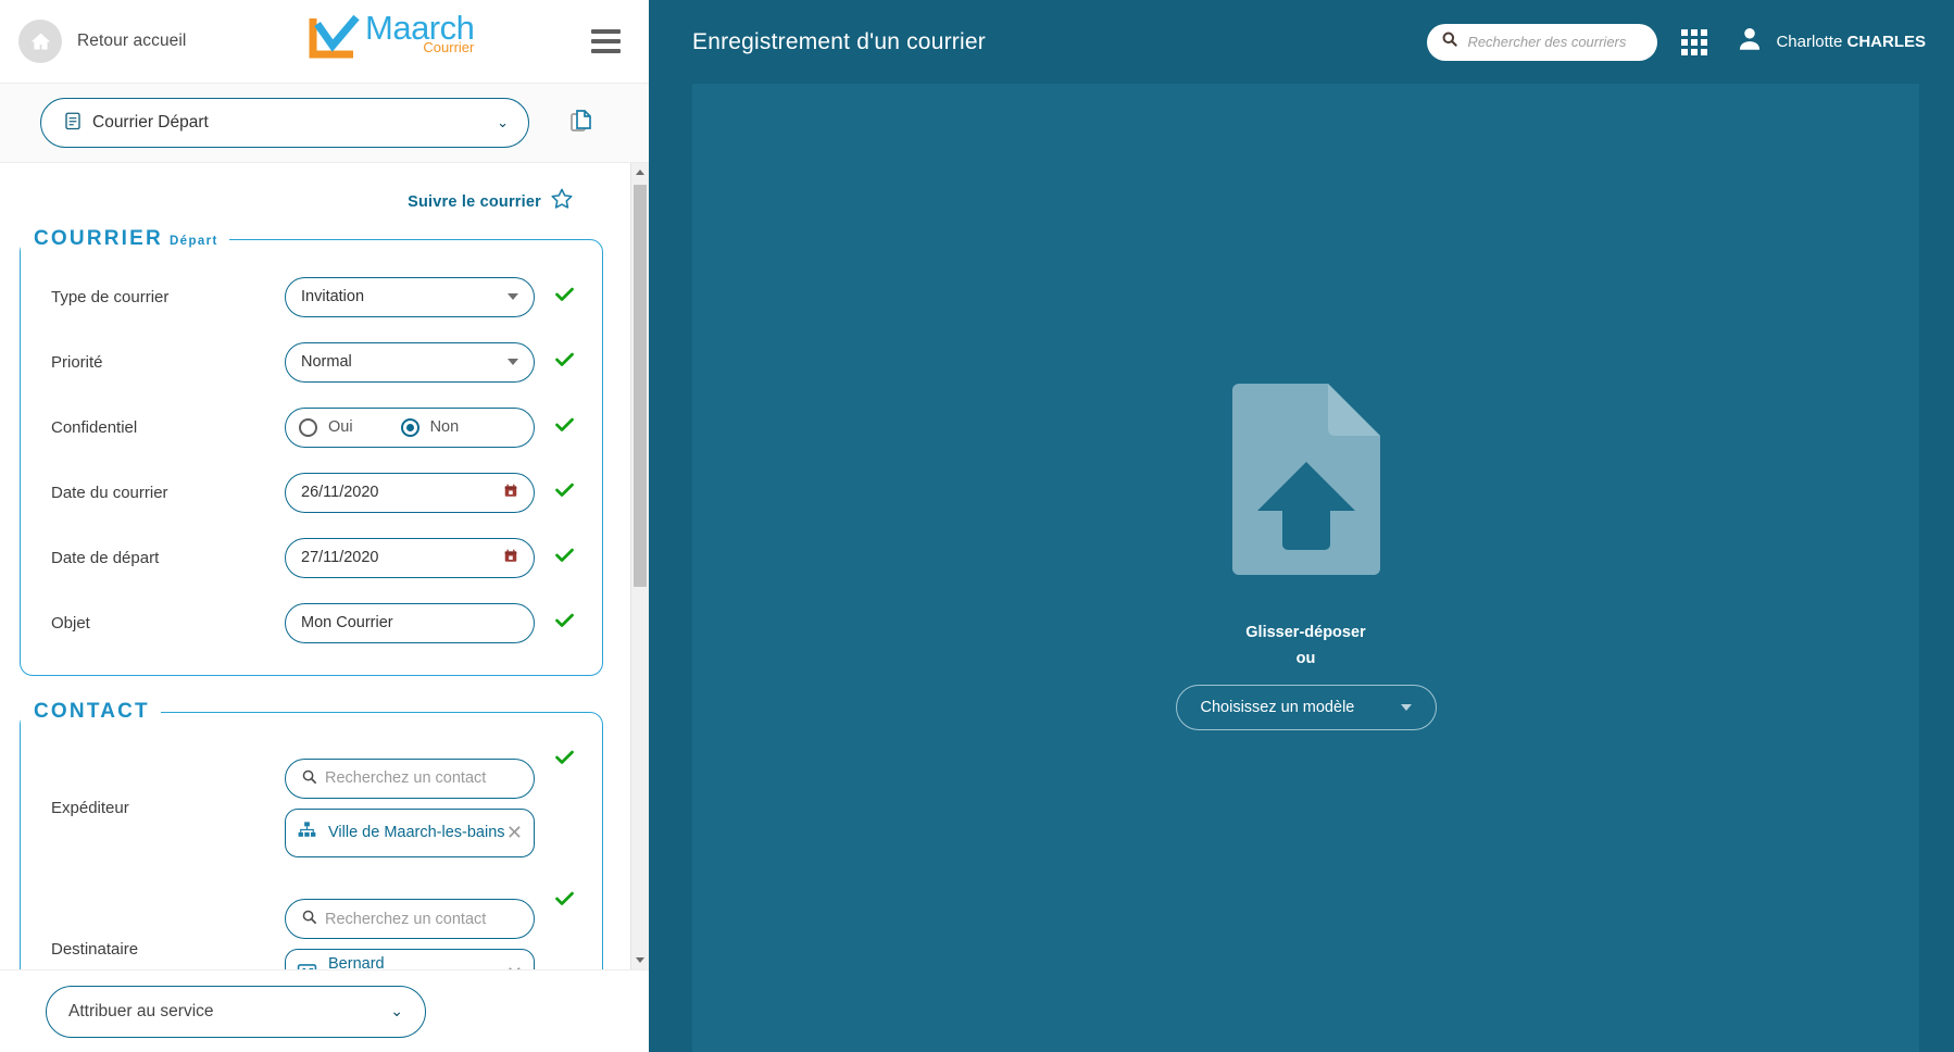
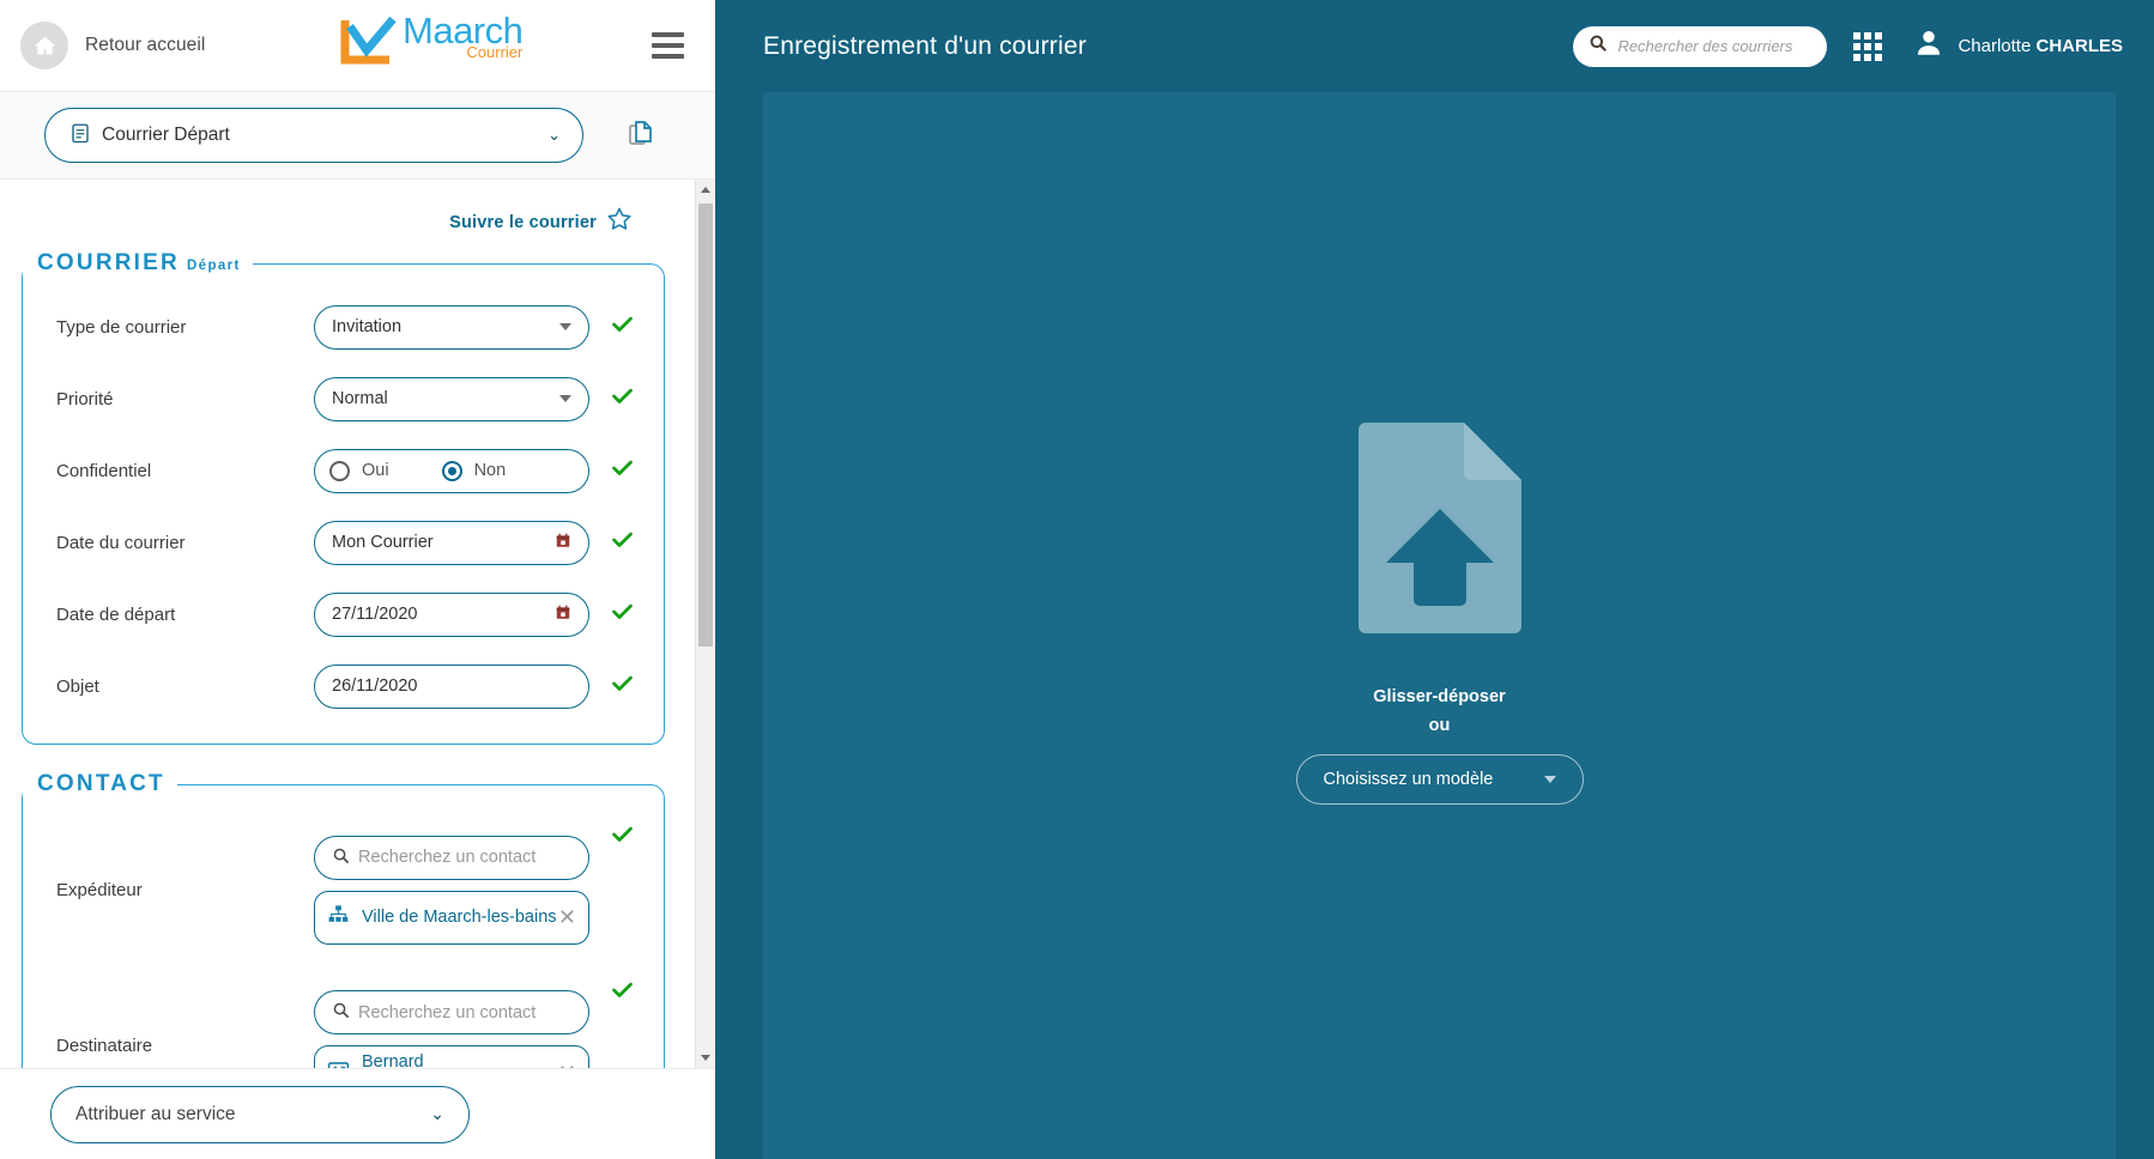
  Retour accueil
  Maarch
  Courrier
  Courrier Départ
  ⌄
  Suivre le courrier
  COURRIER Départ
  Type de courrier
  Invitation
  Priorité
  Normal
  Confidentiel
  Oui
  Non
  Date du courrier
- 26/11/2020
+ Mon Courrier
  Date de départ
  27/11/2020
  Objet
- Mon Courrier
+ 26/11/2020
  CONTACT
  Expéditeur
  Recherchez un contact
  Ville de Maarch-les-bains
  ✕
  Destinataire
  Recherchez un contact
  Attribuer au service
  ⌄
  Enregistrement d'un courrier
  Rechercher des courriers
  Charlotte CHARLES
  Glisser-déposer
  ou
  Choisissez un modèle
